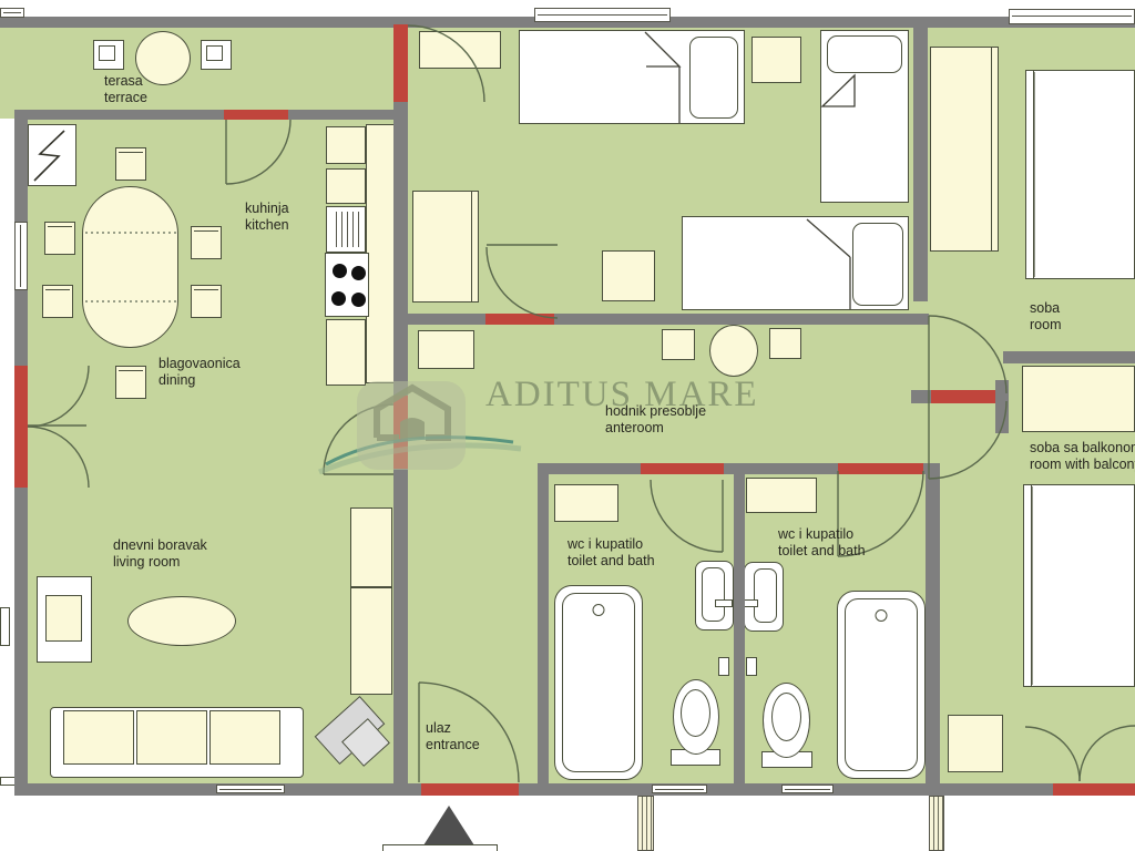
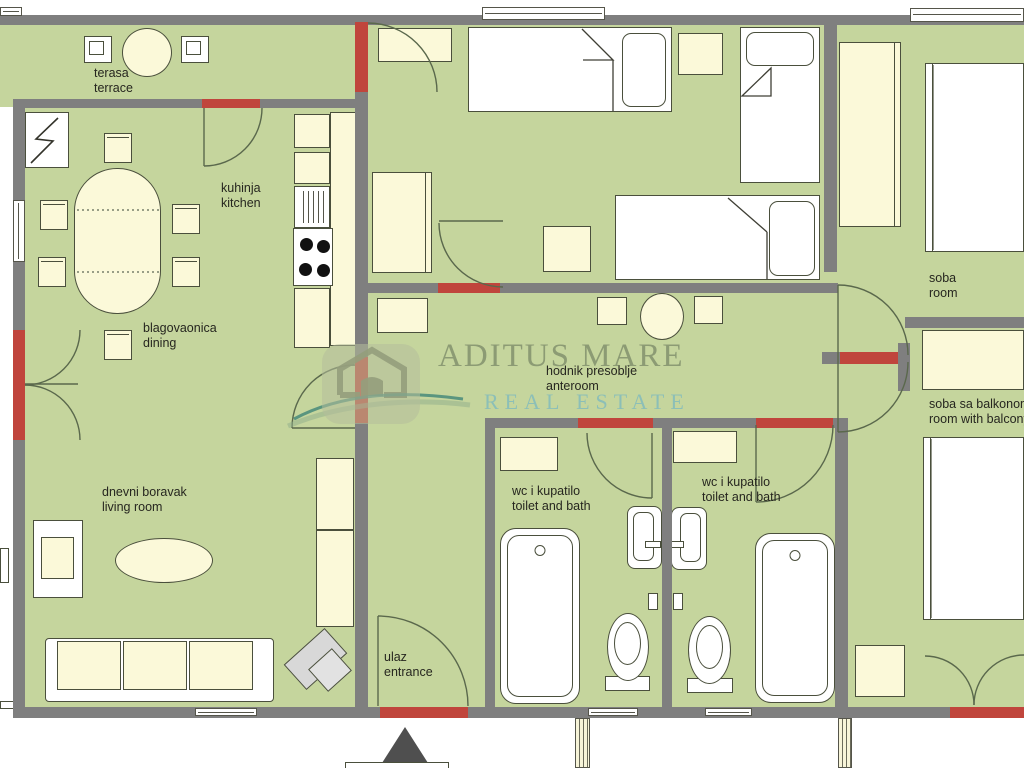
  ADITUS MARE
+ REAL ESTATE
  terasa
  terrace
  kuhinja
  kitchen
  soba
  room
  blagovaonica
  dining
  hodnik presoblje
  anteroom
  soba sa balkono
  room with balcon
  dnevni boravak
  living room
  wc i kupatilo
  toilet and bath
  wc i kupatilo
  toilet and bath
  ulaz
  entrance
